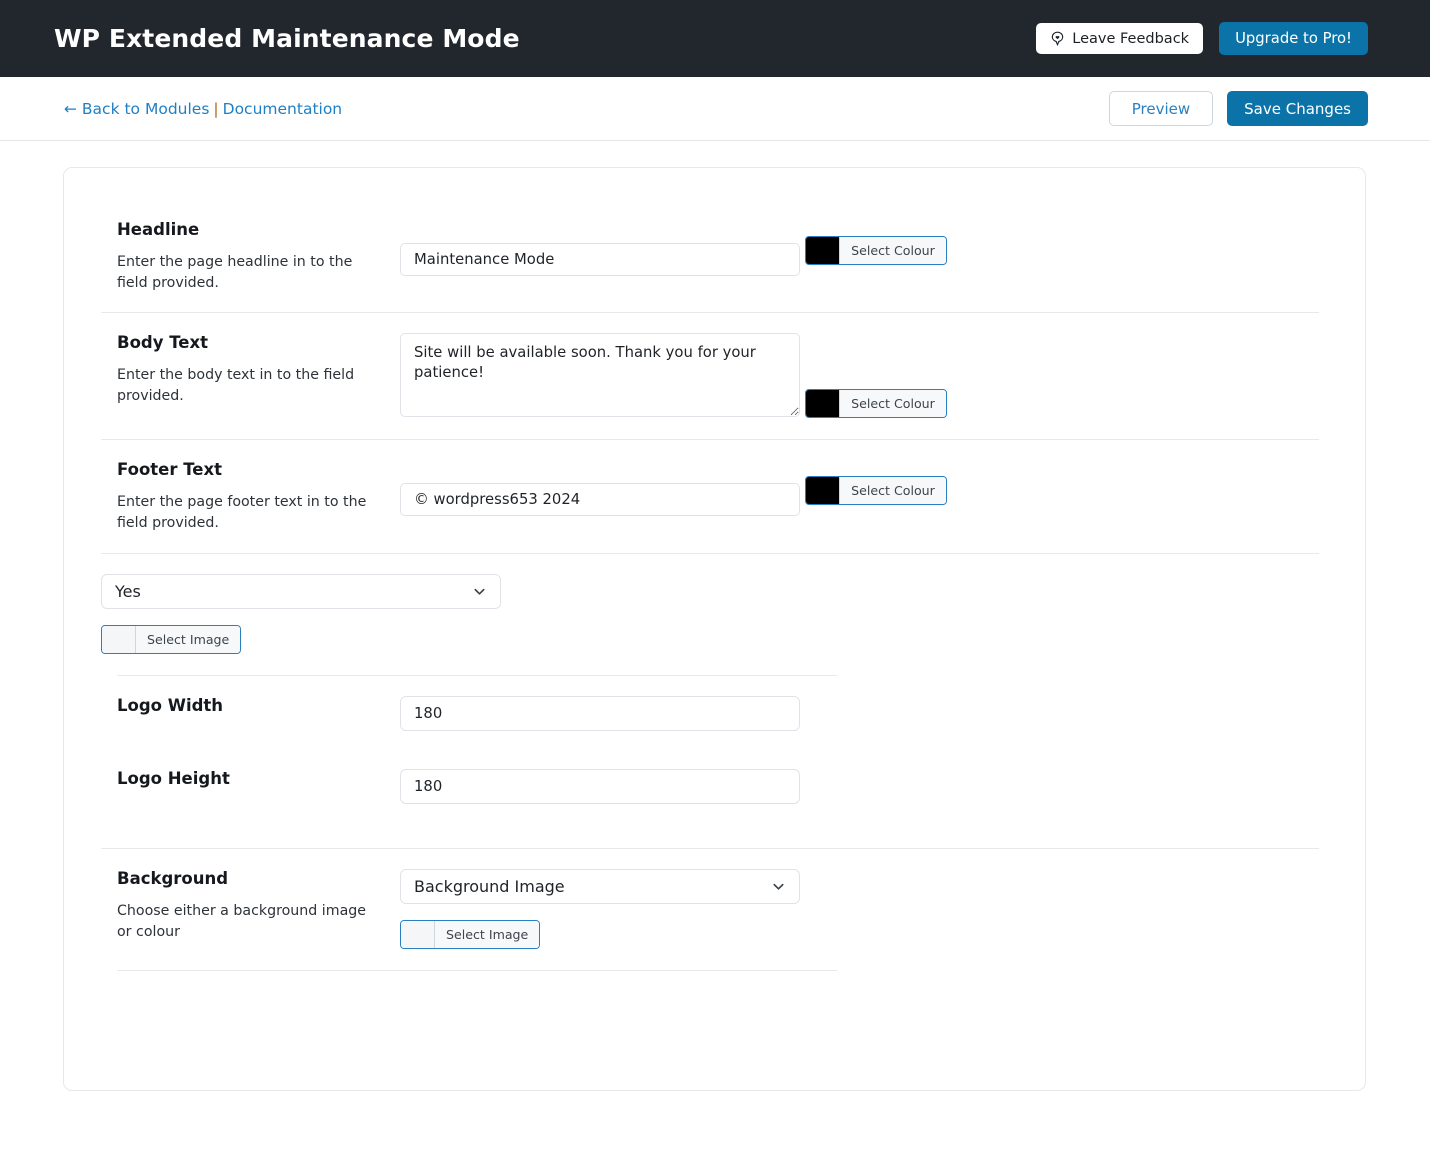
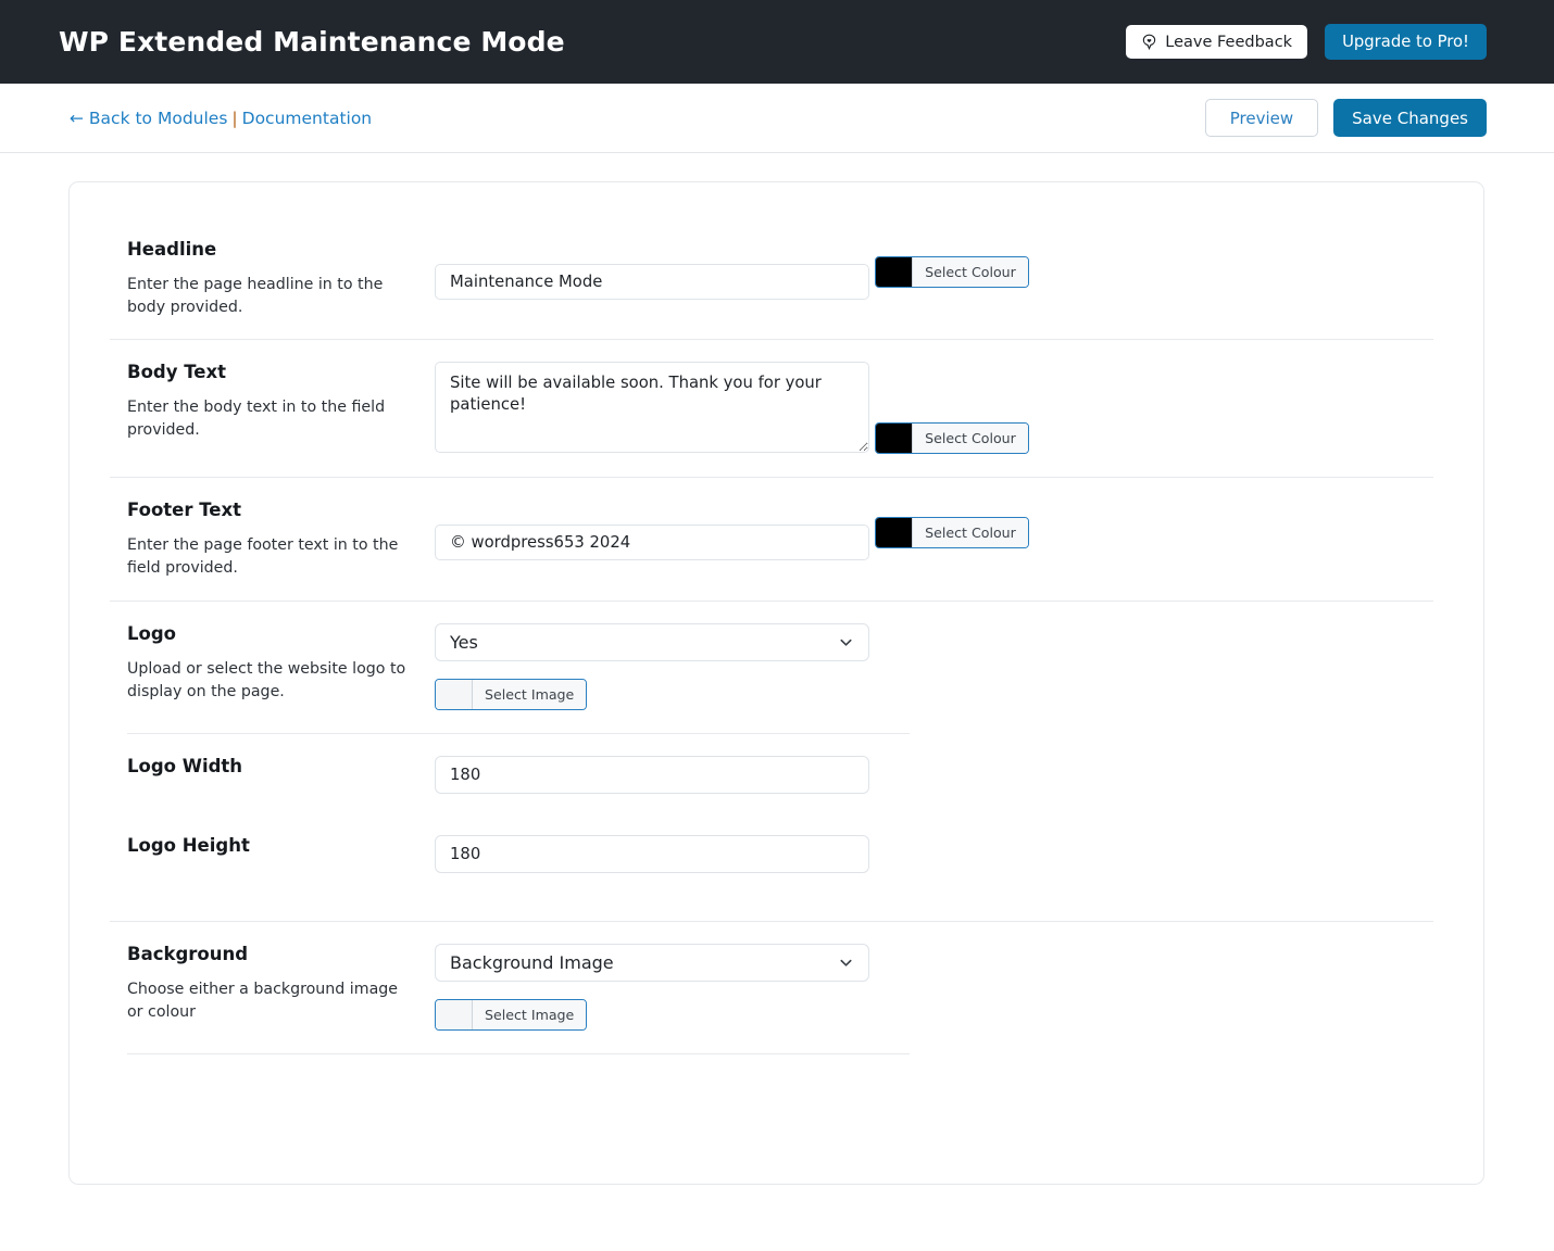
  WP Extended Maintenance Mode
  Leave Feedback
  Upgrade to Pro!
  ← Back to Modules | Documentation
  Preview
  Save Changes
  Headline
- Enter the page headline in to the field provided.
+ Enter the page headline in to the body provided.
  Maintenance Mode
  Select Colour
  Body Text
  Enter the body text in to the field provided.
  Select Colour
  Footer Text
  Enter the page footer text in to the field provided.
  © wordpress653 2024
  Select Colour
+ Logo
+ Upload or select the website logo to display on the page.
  Yes
  Select Image
  Logo Width
  180
  Logo Height
  180
  Background
  Choose either a background image or colour
  Background Image
  Select Image
